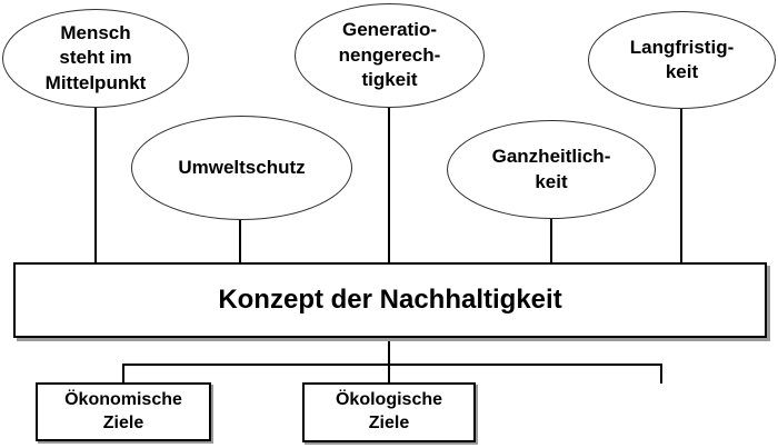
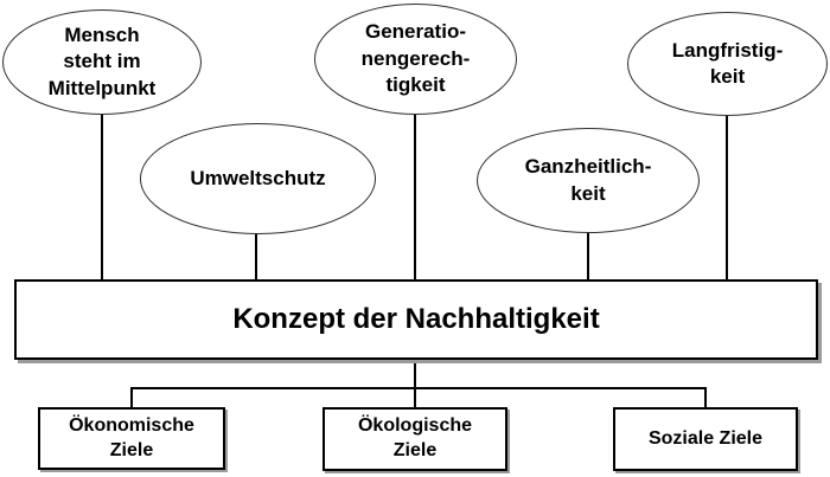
  Mensch
  steht im
  Mittelpunkt
  Generatio-
  nengerech-
  tigkeit
  Langfristig-
  keit
  Umweltschutz
  Ganzheitlich-
  keit
  Konzept der Nachhaltigkeit
  Ökonomische
  Ziele
  Ökologische
  Ziele
+ Soziale Ziele
